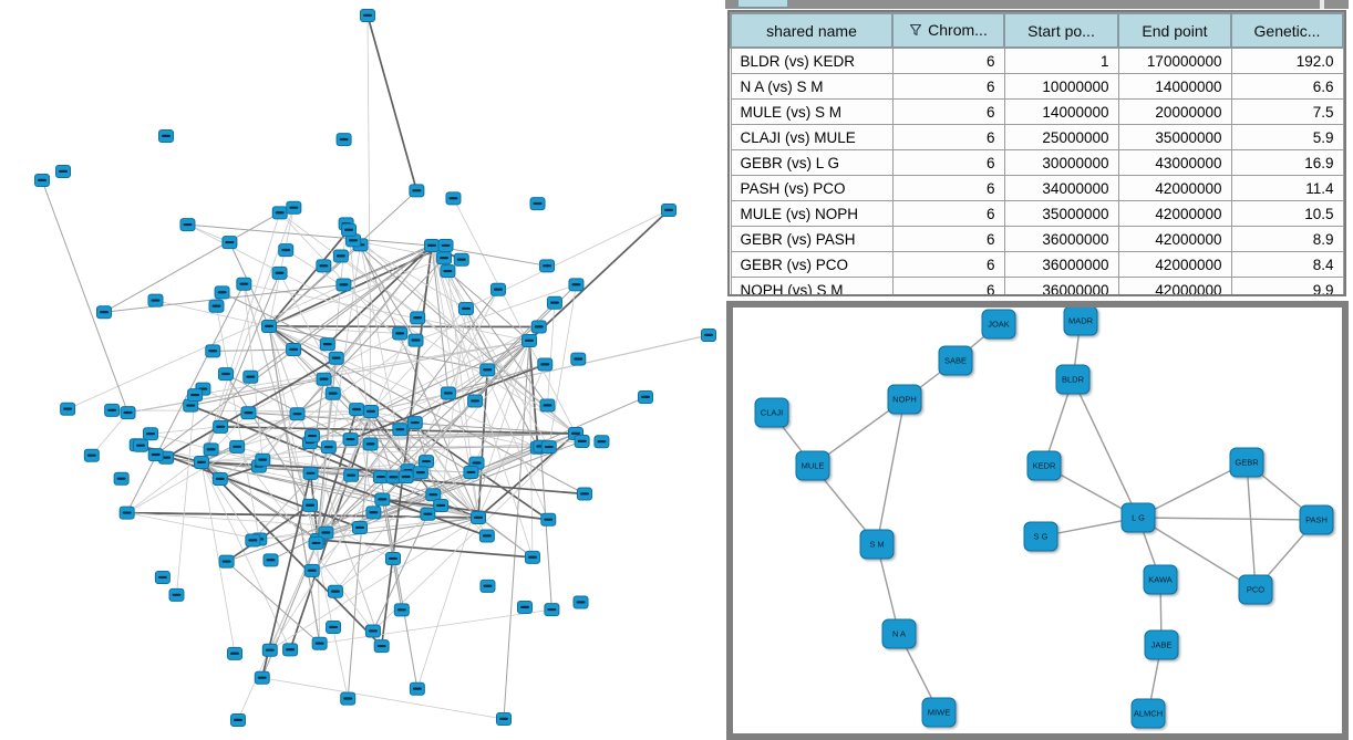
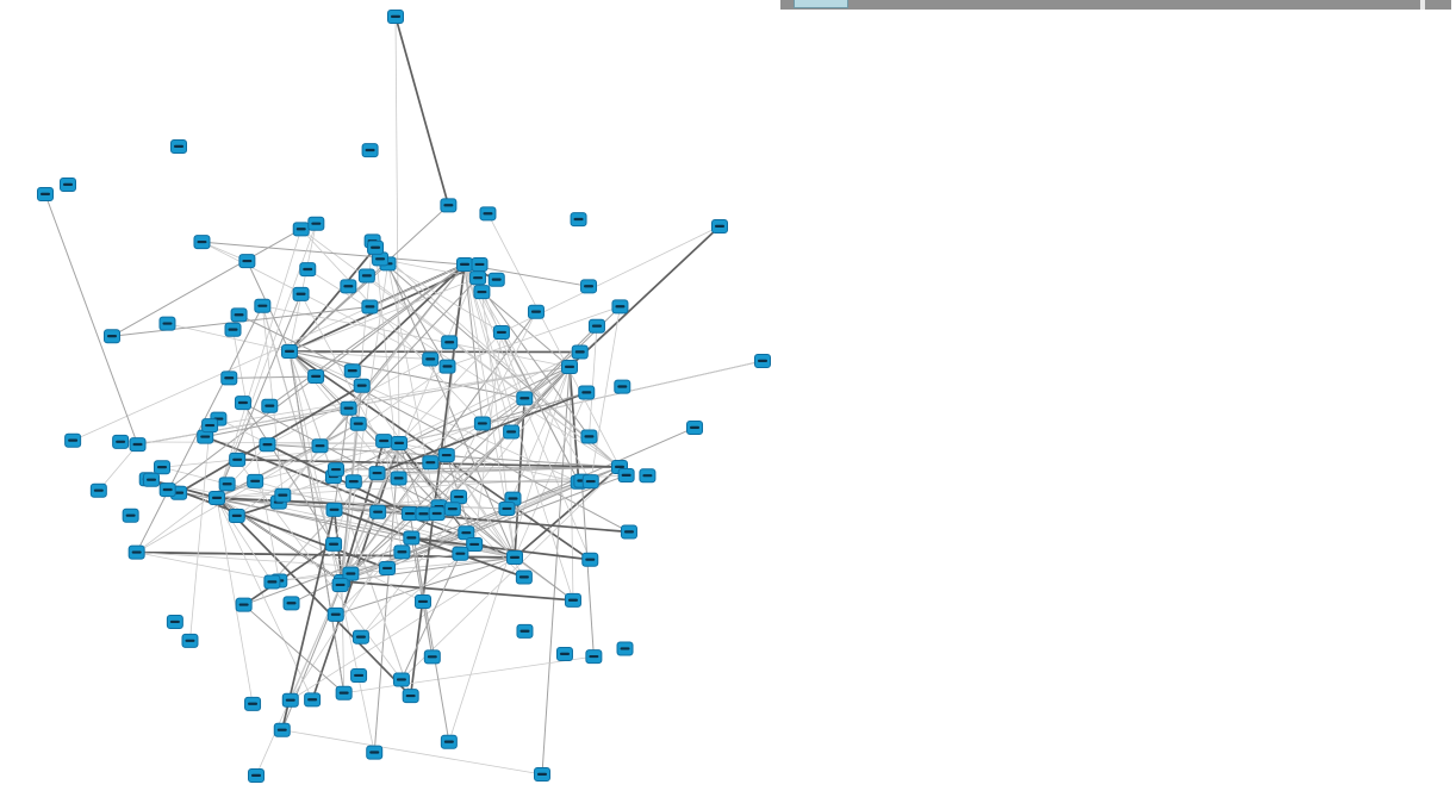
- shared name	Chrom...	Start po...	End point	Genetic...
- BLDR (vs) KEDR	6	1	170000000	192.0
- N A (vs) S M	6	10000000	14000000	6.6
- MULE (vs) S M	6	14000000	20000000	7.5
- CLAJI (vs) MULE	6	25000000	35000000	5.9
- GEBR (vs) L G	6	30000000	43000000	16.9
- PASH (vs) PCO	6	34000000	42000000	11.4
- MULE (vs) NOPH	6	35000000	42000000	10.5
- GEBR (vs) PASH	6	36000000	42000000	8.9
- GEBR (vs) PCO	6	36000000	42000000	8.4
- NOPH (vs) S M	6	36000000	42000000	9.9
- JOAK
- SABE
- NOPH
- CLAJI
- MULE
- S M
- N A
- MIWE
- MADR
- BLDR
- KEDR
- L G
- S G
- GEBR
- PASH
- KAWA
- PCO
- JABE
- ALMCH
